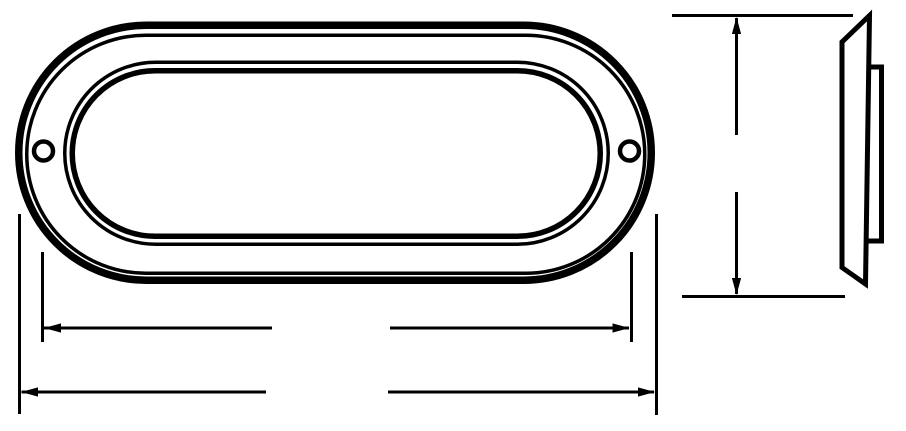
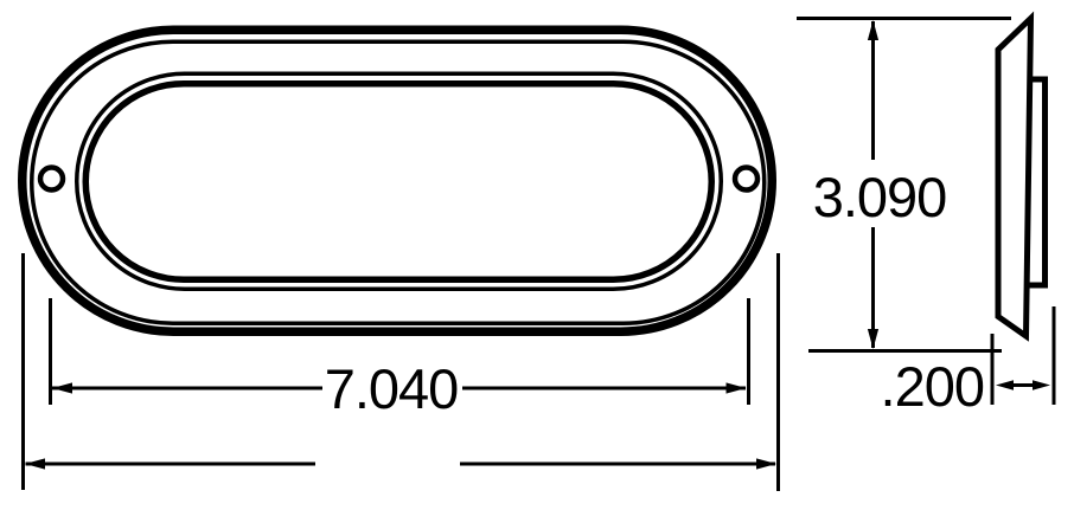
+ 7.040
+ 3.090
+ .200
